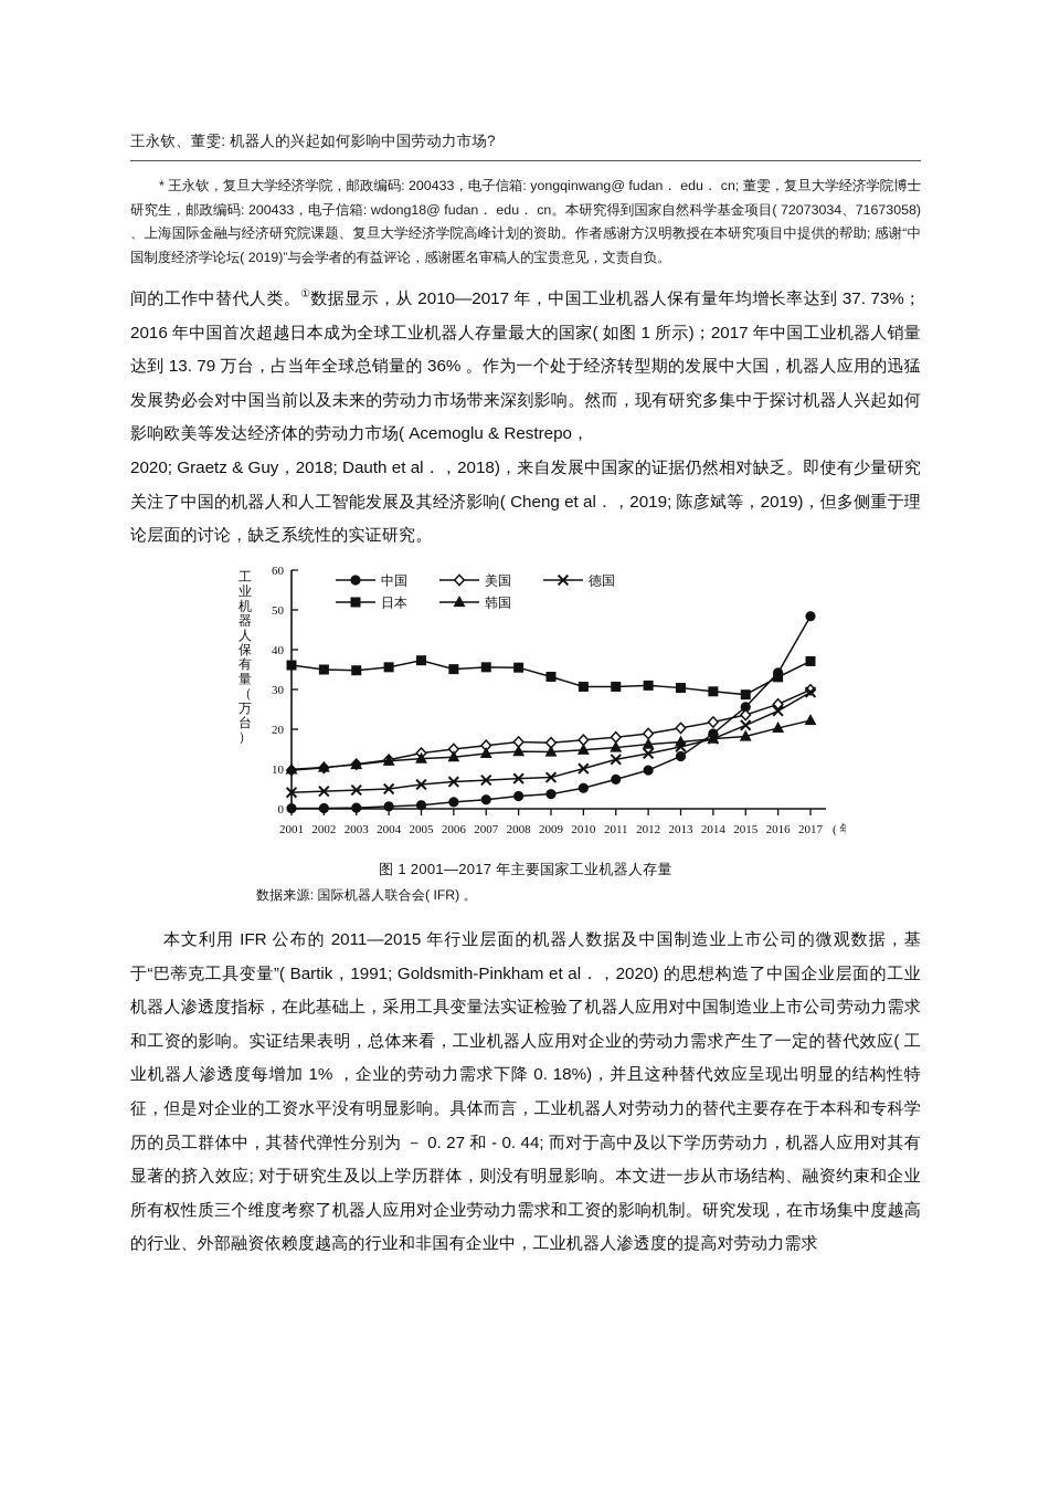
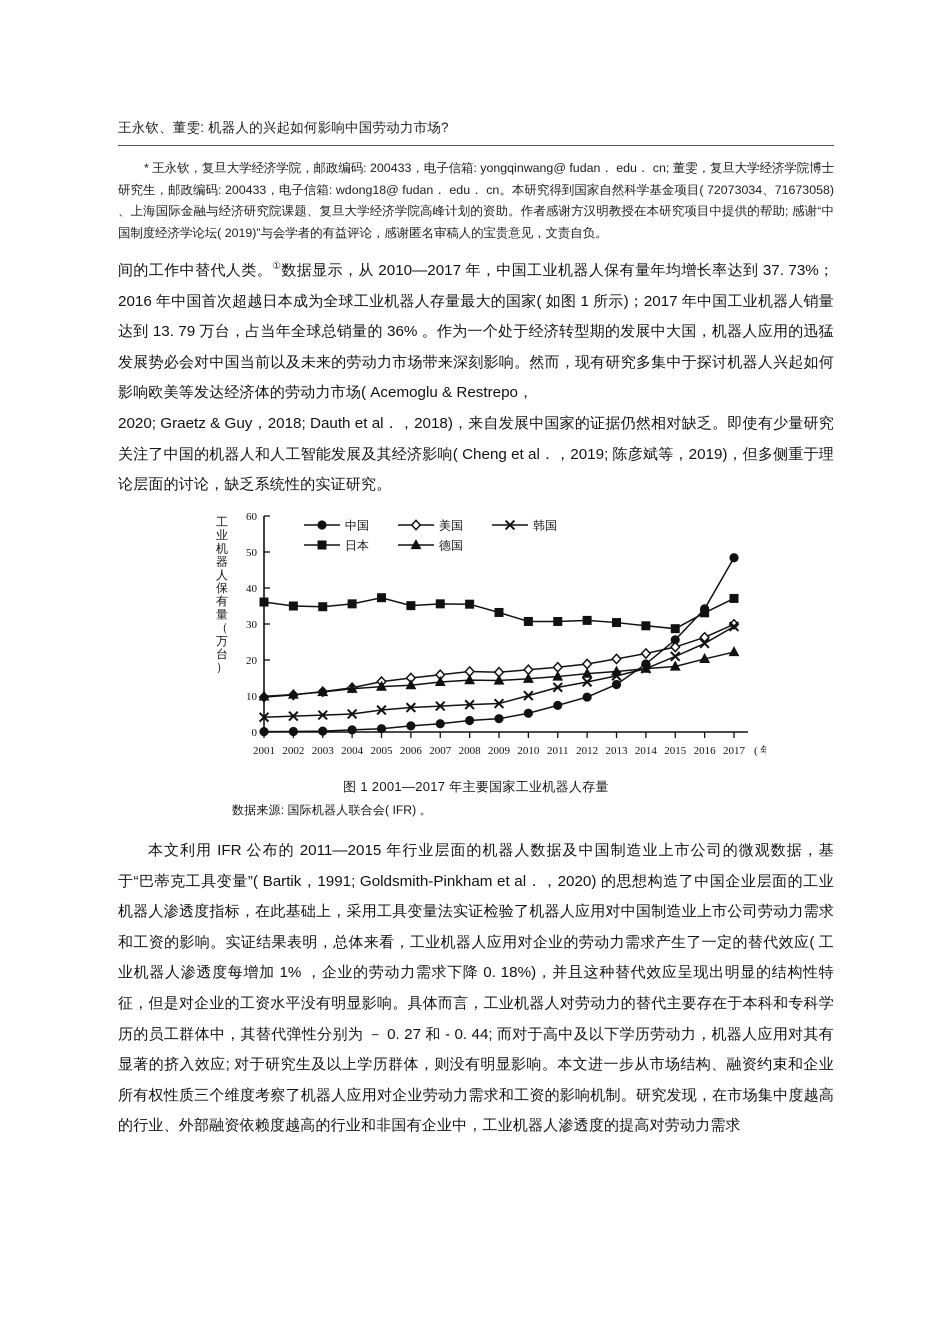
  王永钦、董雯: 机器人的兴起如何影响中国劳动力市场?
  * 王永钦，复旦大学经济学院，邮政编码: 200433，电子信箱: yongqinwang@ fudan． edu． cn; 董雯，复旦大学经济学院博士研究生，邮政编码: 200433，电子信箱: wdong18@ fudan． edu． cn。本研究得到国家自然科学基金项目( 72073034、71673058) 、上海国际金融与经济研究院课题、复旦大学经济学院高峰计划的资助。作者感谢方汉明教授在本研究项目中提供的帮助; 感谢“中国制度经济学论坛( 2019)”与会学者的有益评论，感谢匿名审稿人的宝贵意见，文责自负。
  间的工作中替代人类。①数据显示，从 2010—2017 年，中国工业机器人保有量年均增长率达到 37. 73%；2016 年中国首次超越日本成为全球工业机器人存量最大的国家( 如图 1 所示)；2017 年中国工业机器人销量达到 13. 79 万台，占当年全球总销量的 36% 。作为一个处于经济转型期的发展中大国，机器人应用的迅猛发展势必会对中国当前以及未来的劳动力市场带来深刻影响。然而，现有研究多集中于探讨机器人兴起如何影响欧美等发达经济体的劳动力市场( Acemoglu & Restrepo，
  2020; Graetz & Guy，2018; Dauth et al．，2018)，来自发展中国家的证据仍然相对缺乏。即使有少量研究关注了中国的机器人和人工智能发展及其经济影响( Cheng et al．，2019; 陈彦斌等，2019)，但多侧重于理论层面的讨论，缺乏系统性的实证研究。
  0
  10
  20
  30
  40
  50
  60
  2001
  2002
  2003
  2004
  2005
  2006
  2007
  2008
  2009
  2010
  2011
  2012
  2013
  2014
  2015
  2016
  2017
  工
  业
  机
  器
  人
  保
  有
  量
  （
  万
  台
  ）
  中国
  美国
- 德国
+ 韩国
  日本
- 韩国
+ 德国
  图 1 2001—2017 年主要国家工业机器人存量
  数据来源: 国际机器人联合会( IFR) 。
  本文利用 IFR 公布的 2011—2015 年行业层面的机器人数据及中国制造业上市公司的微观数据，基于“巴蒂克工具变量”( Bartik，1991; Goldsmith-Pinkham et al．，2020) 的思想构造了中国企业层面的工业机器人渗透度指标，在此基础上，采用工具变量法实证检验了机器人应用对中国制造业上市公司劳动力需求和工资的影响。实证结果表明，总体来看，工业机器人应用对企业的劳动力需求产生了一定的替代效应( 工业机器人渗透度每增加 1% ，企业的劳动力需求下降 0. 18%)，并且这种替代效应呈现出明显的结构性特征，但是对企业的工资水平没有明显影响。具体而言，工业机器人对劳动力的替代主要存在于本科和专科学历的员工群体中，其替代弹性分别为 － 0. 27 和 - 0. 44; 而对于高中及以下学历劳动力，机器人应用对其有显著的挤入效应; 对于研究生及以上学历群体，则没有明显影响。本文进一步从市场结构、融资约束和企业所有权性质三个维度考察了机器人应用对企业劳动力需求和工资的影响机制。研究发现，在市场集中度越高的行业、外部融资依赖度越高的行业和非国有企业中，工业机器人渗透度的提高对劳动力需求
